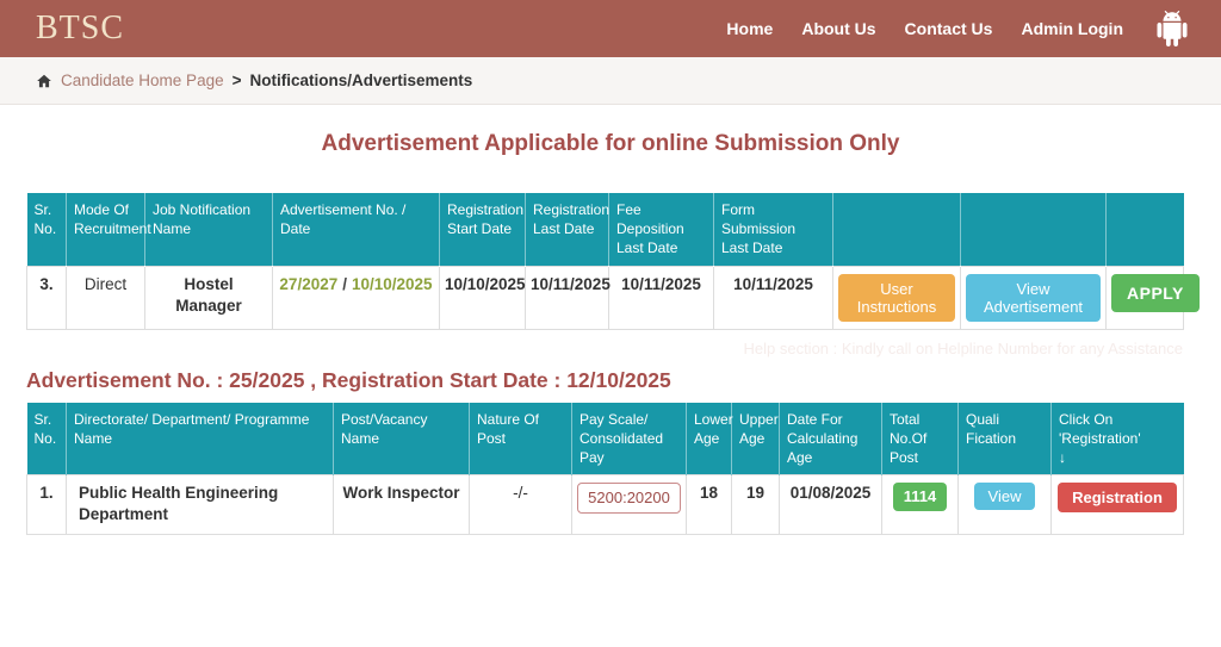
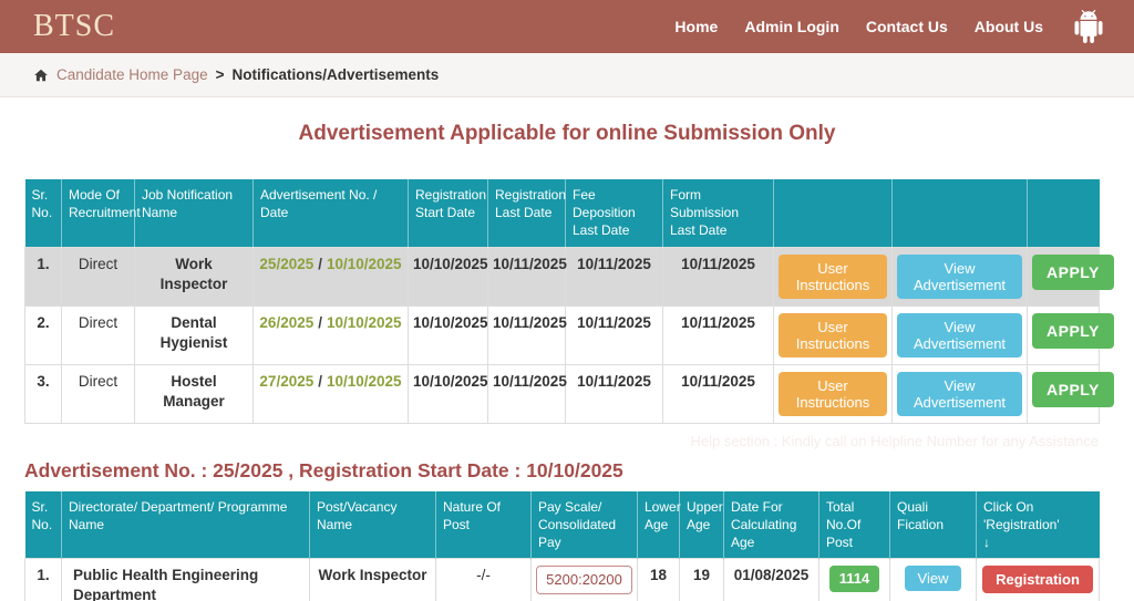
  BTSC
  Home
- About Us
+ Admin Login
  Contact Us
- Admin Login
+ About Us
  Candidate Home Page
  >
  Notifications/Advertisements
  Advertisement Applicable for online Submission Only
  Sr. No.	Mode Of Recruitment	Job Notification Name	Advertisement No. / Date	Registration Start Date	Registration Last Date	Fee Deposition Last Date	Form Submission Last Date
+ 1.	Direct	Work Inspector	25/2025 / 10/10/2025	10/10/2025	10/11/2025	10/11/2025	10/11/2025	User Instructions	View Advertisement	APPLY
+ 2.	Direct	Dental Hygienist	26/2025 / 10/10/2025	10/10/2025	10/11/2025	10/11/2025	10/11/2025	User Instructions	View Advertisement	APPLY
- 3.	Direct	Hostel Manager	27/2027 / 10/10/2025	10/10/2025	10/11/2025	10/11/2025	10/11/2025	User Instructions	View Advertisement	APPLY
+ 3.	Direct	Hostel Manager	27/2025 / 10/10/2025	10/10/2025	10/11/2025	10/11/2025	10/11/2025	User Instructions	View Advertisement	APPLY
- Advertisement No. : 25/2025 , Registration Start Date : 12/10/2025
+ Advertisement No. : 25/2025 , Registration Start Date : 10/10/2025
  Sr. No.	Directorate/ Department/ Programme Name	Post/Vacancy Name	Nature Of Post	Pay Scale/ Consolidated Pay	Lower Age	Upper Age	Date For Calculating Age	Total No.Of Post	Quali Fication	Click On 'Registration'↓
  1.	Public Health Engineering Department	Work Inspector	-/-	5200:20200	18	19	01/08/2025	1114	View	Registration
